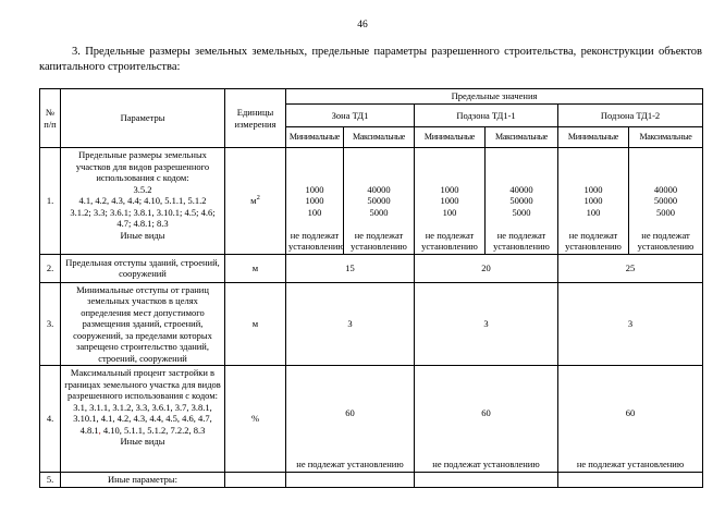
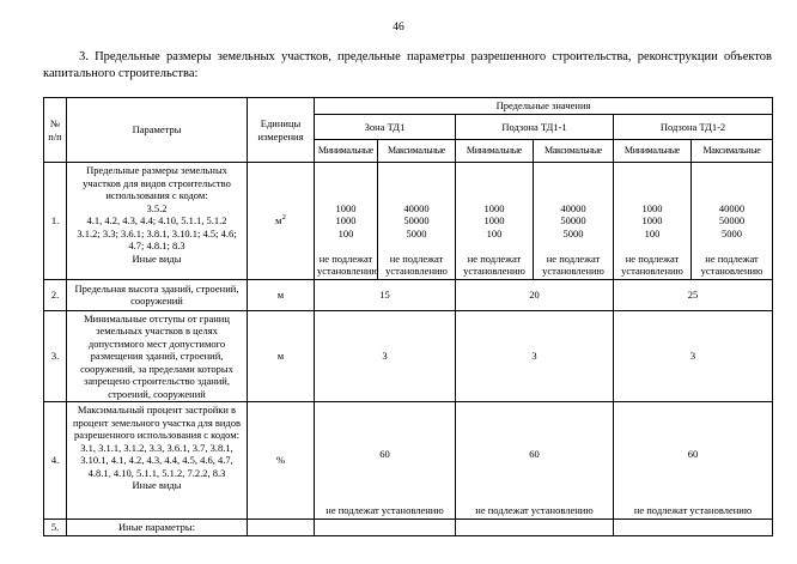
  46
- 3. Предельные размеры земельных земельных, предельные параметры разрешенного строительства, реконструкции объектов капитального строительства:
+ 3. Предельные размеры земельных участков, предельные параметры разрешенного строительства, реконструкции объектов капитального строительства:
  № п/п	Параметры	Единицы измерения	Предельные значения
  Зона ТД1	Подзона ТД1-1	Подзона ТД1-2
  Минимальные	Максимальные	Минимальные	Максимальные	Минимальные	Максимальные
- 1.	Предельные размеры земельных участков для видов разрешенного использования с кодом: 3.5.2 4.1, 4.2, 4.3, 4.4; 4.10, 5.1.1, 5.1.2 3.1.2; 3.3; 3.6.1; 3.8.1, 3.10.1; 4.5; 4.6; 4.7; 4.8.1; 8.3 Иные виды	м	1000 1000 100 не подлежат установлению	40000 50000 5000 не подлежат установлению	1000 1000 100 не подлежат установлению	40000 50000 5000 не подлежат установлению	1000 1000 100 не подлежат установлению	40000 50000 5000 не подлежат установлению
+ 1.	Предельные размеры земельных участков для видов строительство использования с кодом: 3.5.2 4.1, 4.2, 4.3, 4.4; 4.10, 5.1.1, 5.1.2 3.1.2; 3.3; 3.6.1; 3.8.1, 3.10.1; 4.5; 4.6; 4.7; 4.8.1; 8.3 Иные виды	м	1000 1000 100 не подлежат установлению	40000 50000 5000 не подлежат установлению	1000 1000 100 не подлежат установлению	40000 50000 5000 не подлежат установлению	1000 1000 100 не подлежат установлению	40000 50000 5000 не подлежат установлению
- 2.	Предельная отступы зданий, строений, сооружений	м	15	20	25
+ 2.	Предельная высота зданий, строений, сооружений	м	15	20	25
- 3.	Минимальные отступы от границ земельных участков в целях определения мест допустимого размещения зданий, строений, сооружений, за пределами которых запрещено строительство зданий, строений, сооружений	м	3	3	3
+ 3.	Минимальные отступы от границ земельных участков в целях допустимого мест допустимого размещения зданий, строений, сооружений, за пределами которых запрещено строительство зданий, строений, сооружений	м	3	3	3
- 4.	Максимальный процент застройки в границах земельного участка для видов разрешенного использования с кодом: 3.1, 3.1.1, 3.1.2, 3.3, 3.6.1, 3.7, 3.8.1, 3.10.1, 4.1, 4.2, 4.3, 4.4, 4.5, 4.6, 4.7, 4.8.1, 4.10, 5.1.1, 5.1.2, 7.2.2, 8.3 Иные виды	%	60 не подлежат установлению	60 не подлежат установлению	60 не подлежат установлению
+ 4.	Максимальный процент застройки в процент земельного участка для видов разрешенного использования с кодом: 3.1, 3.1.1, 3.1.2, 3.3, 3.6.1, 3.7, 3.8.1, 3.10.1, 4.1, 4.2, 4.3, 4.4, 4.5, 4.6, 4.7, 4.8.1, 4.10, 5.1.1, 5.1.2, 7.2.2, 8.3 Иные виды	%	60 не подлежат установлению	60 не подлежат установлению	60 не подлежат установлению
  5.	Иные параметры:
